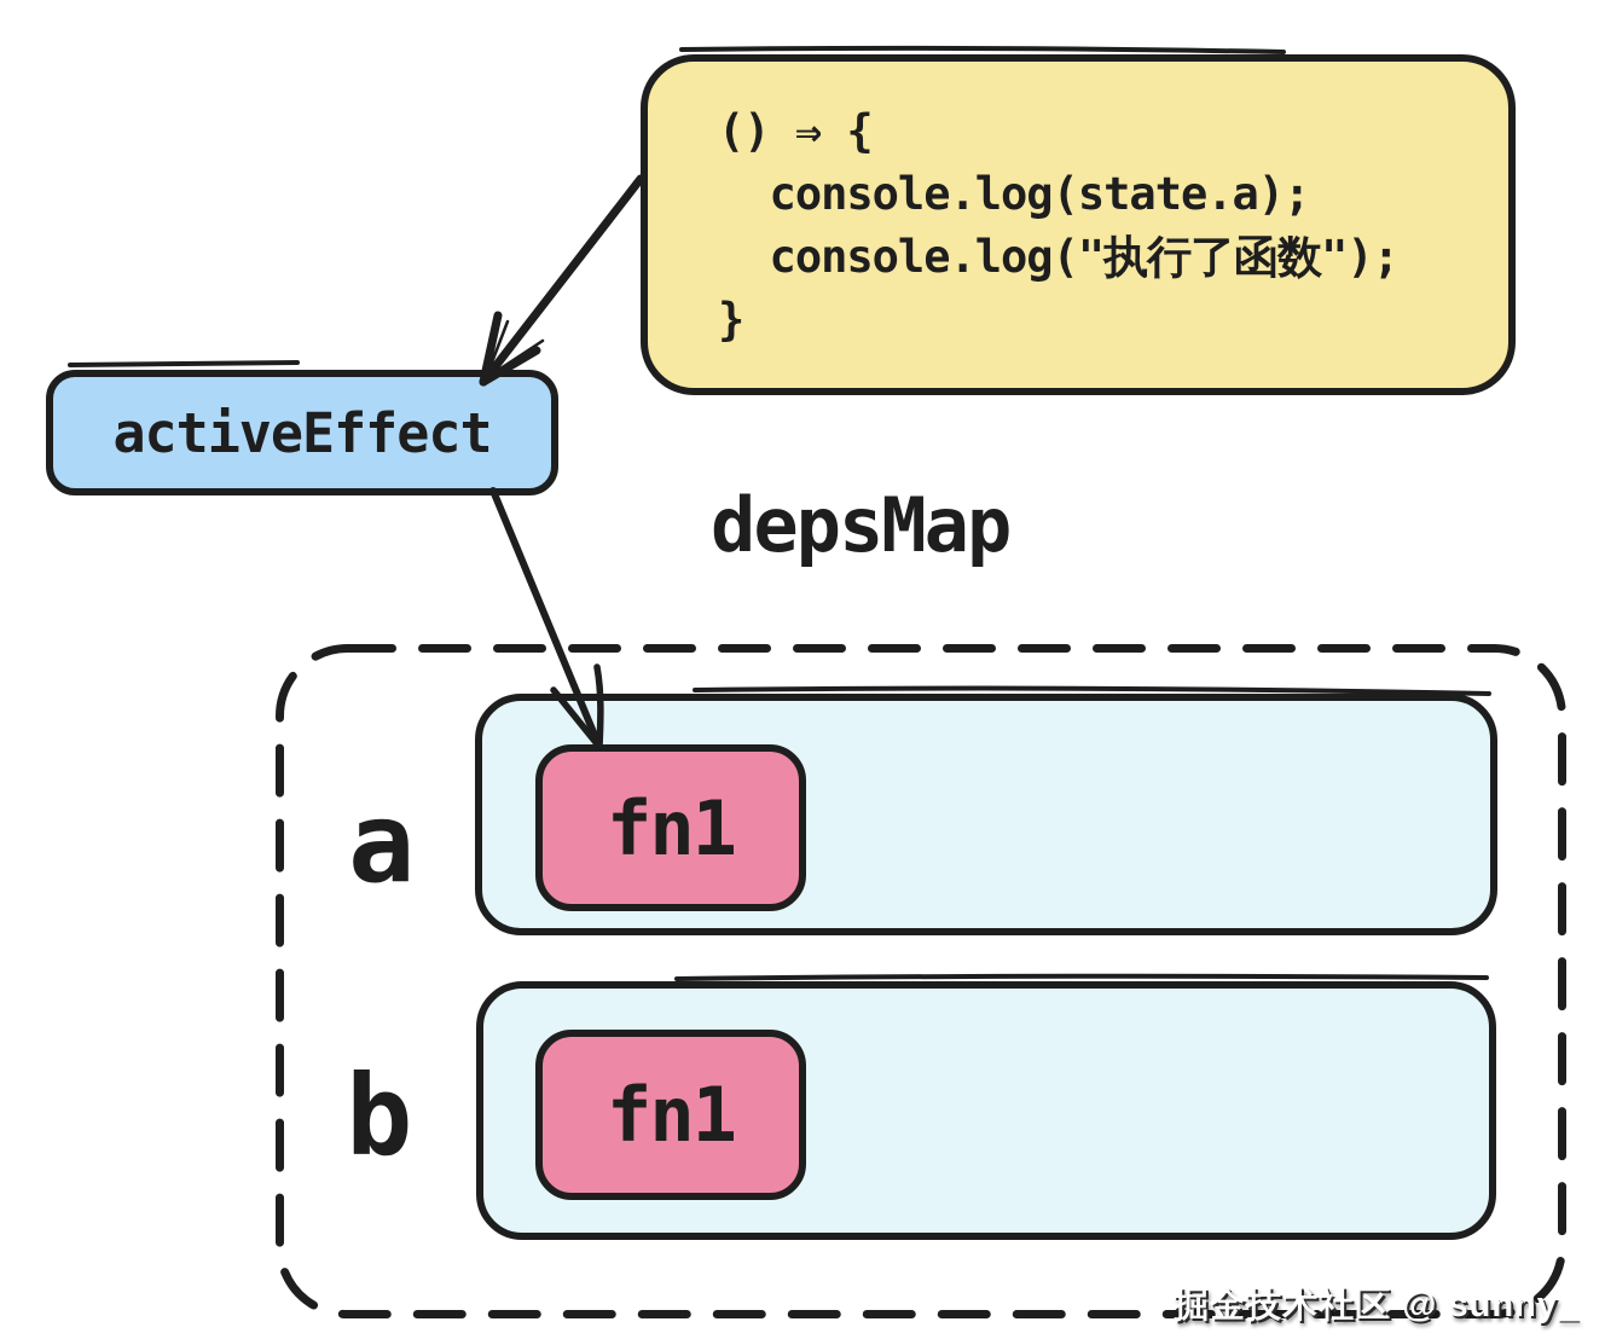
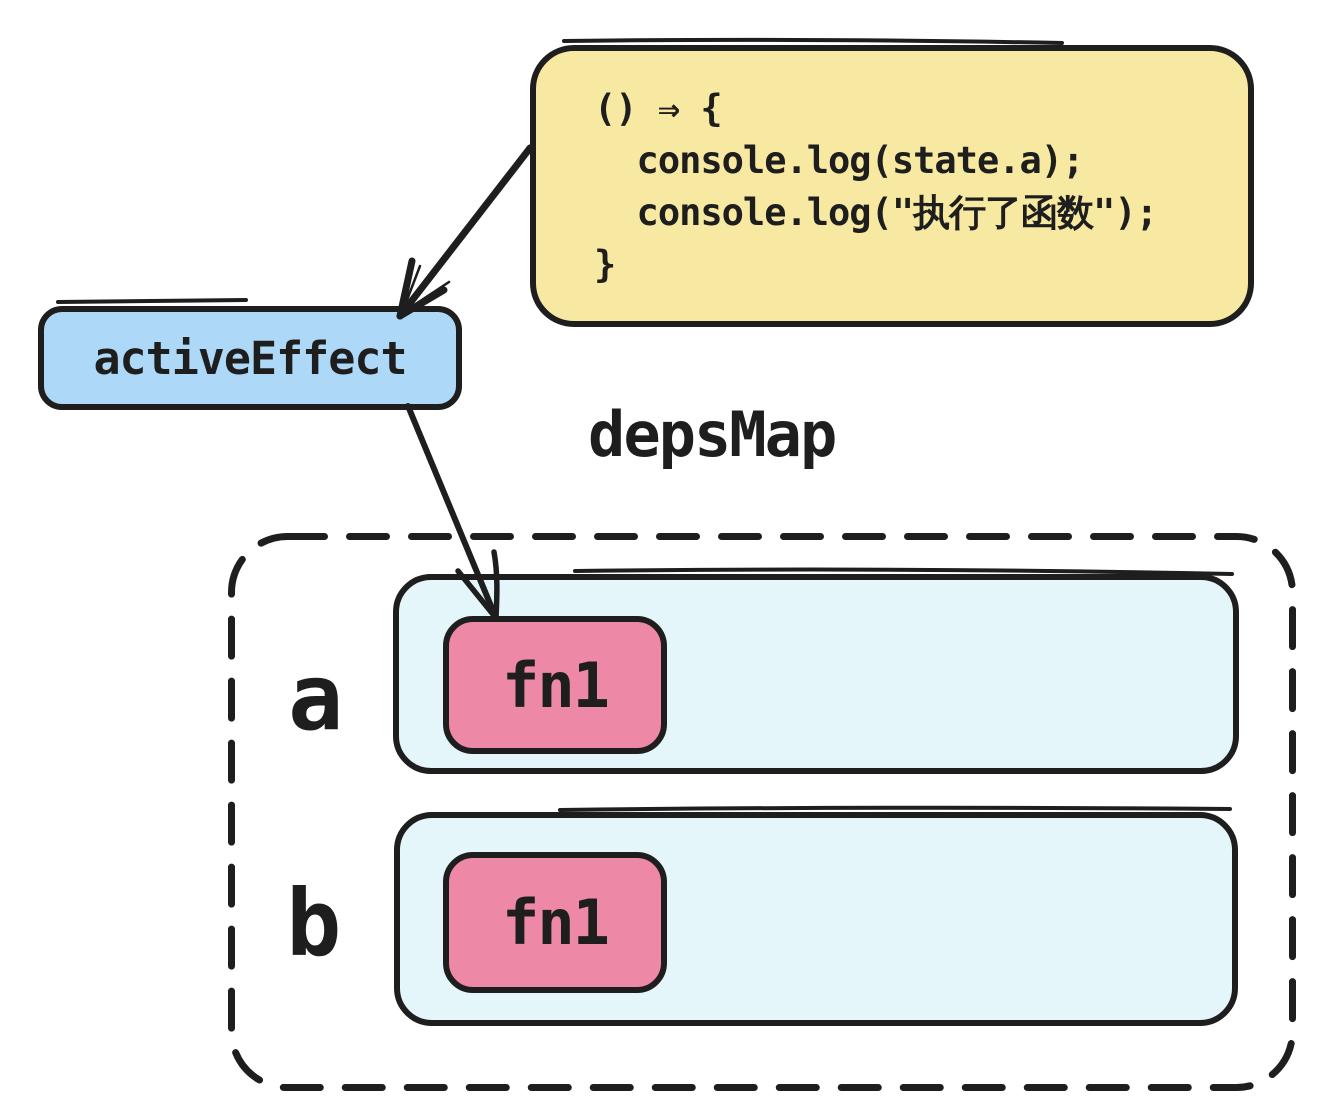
  () ⇒ {
  console.log(state.a);
  console.log("执行了函数");
  }
  activeEffect
  depsMap
  a
  fn1
  b
  fn1
- 掘金技术社区 @ sunny_
